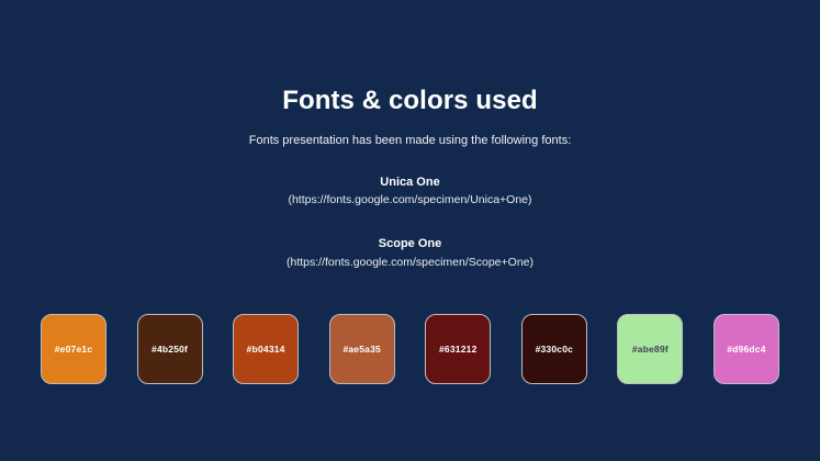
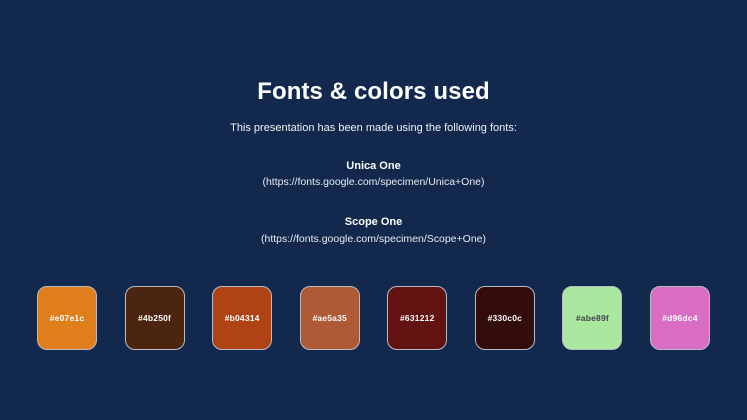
  Fonts & colors used
- Fonts presentation has been made using the following fonts:
+ This presentation has been made using the following fonts:
  Unica One
  (https://fonts.google.com/specimen/Unica+One)
  Scope One
  (https://fonts.google.com/specimen/Scope+One)
  #e07e1c
  #4b250f
  #b04314
  #ae5a35
  #631212
  #330c0c
  #abe89f
  #d96dc4
